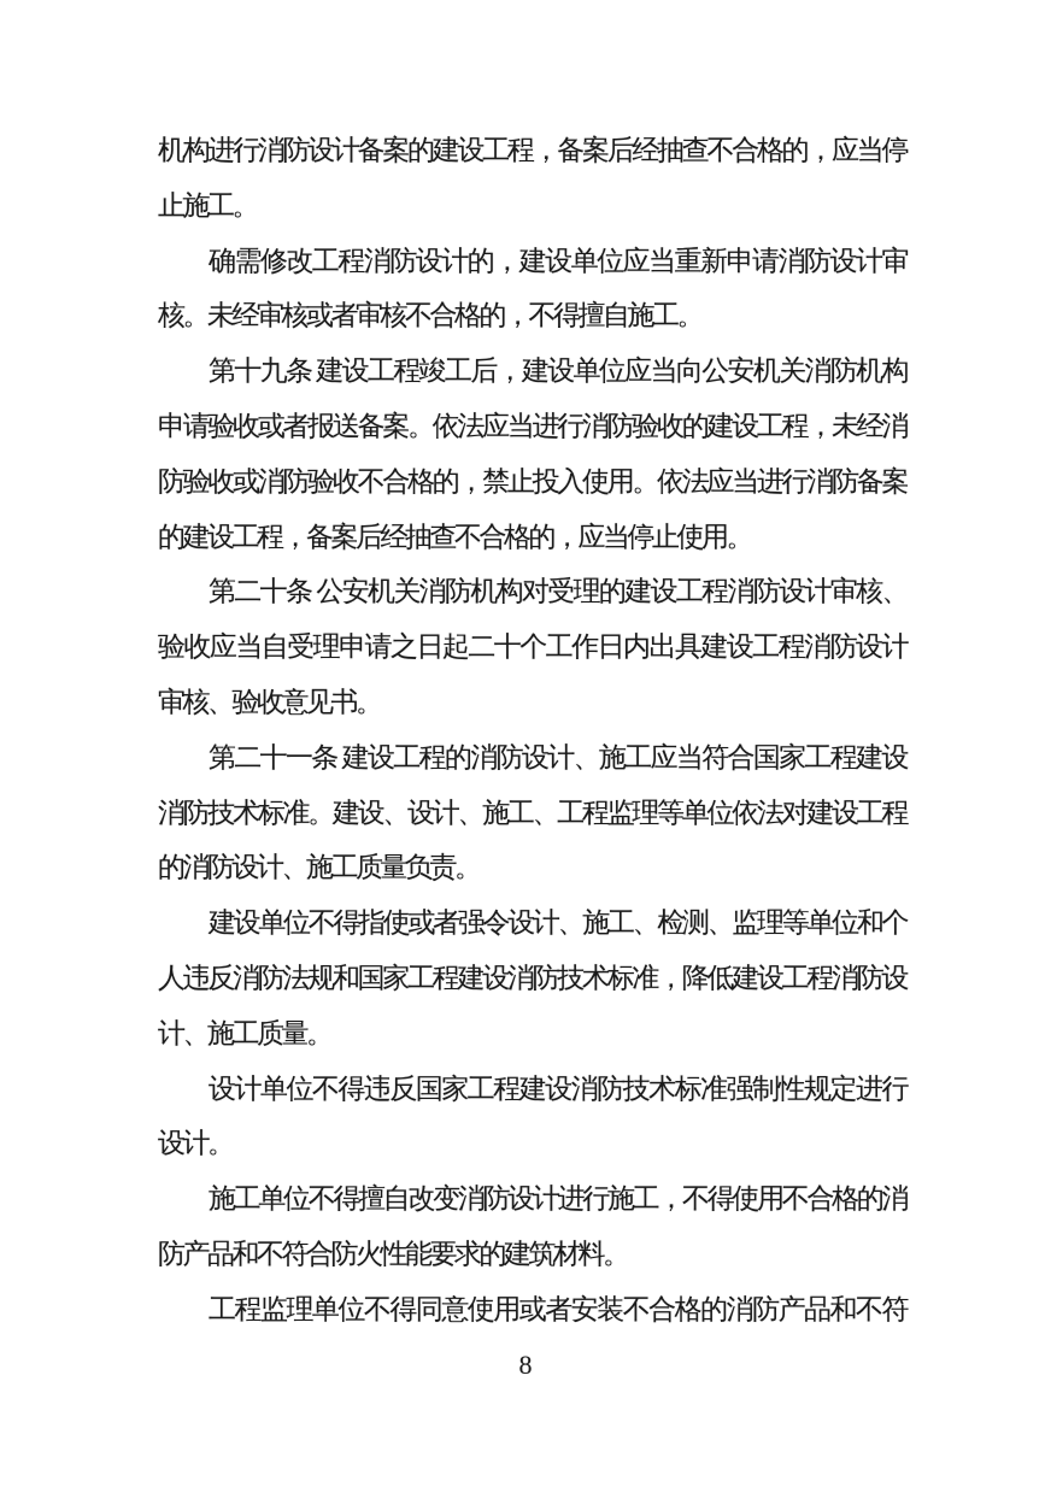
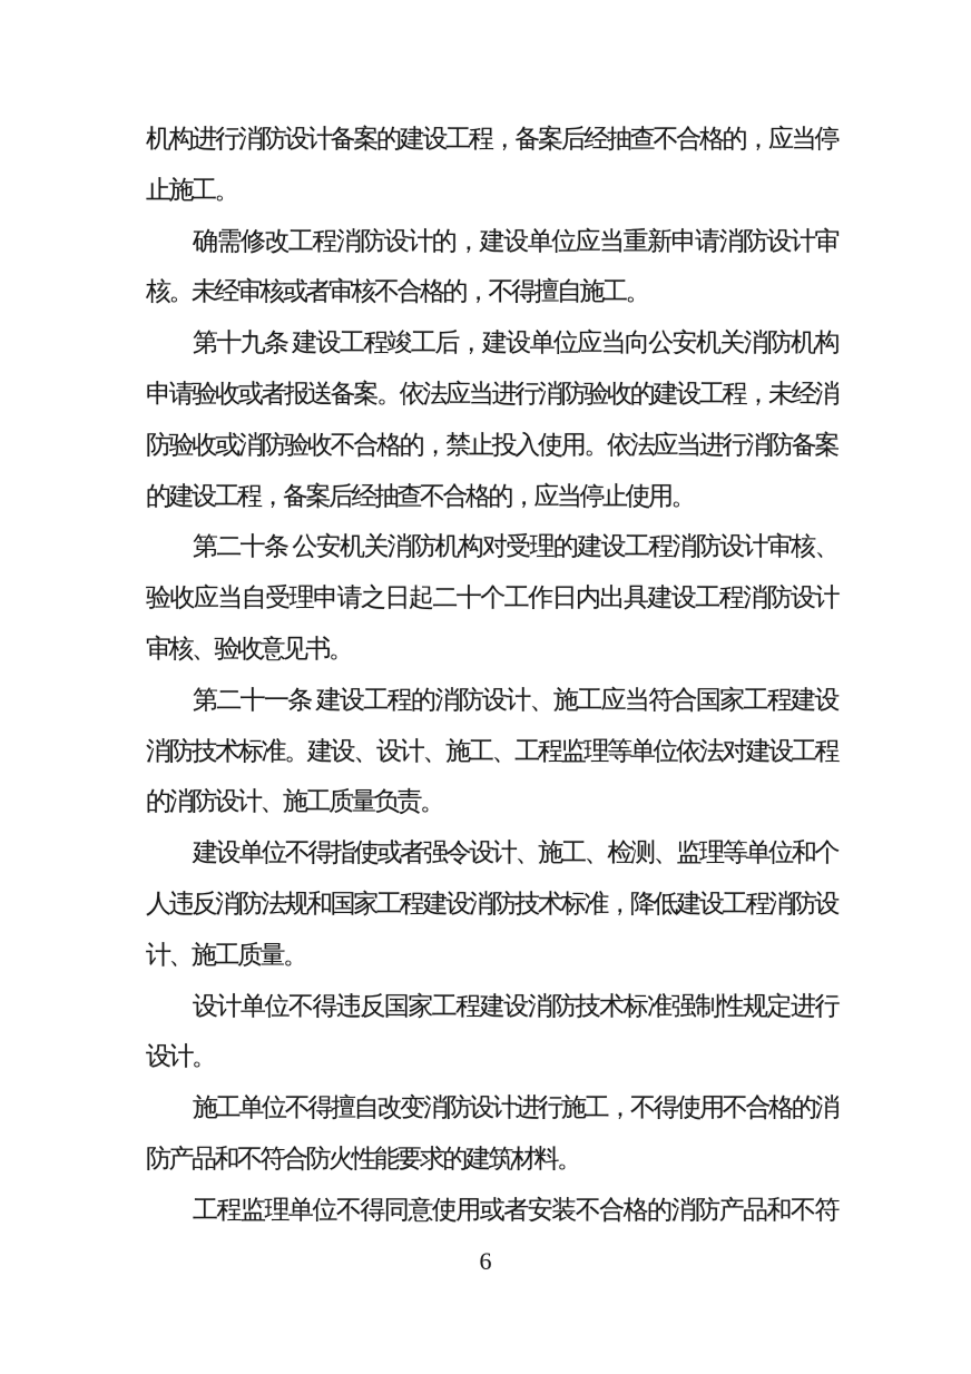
  机构进行消防设计备案的建设工程，备案后经抽查不合格的，应当停
  止施工。
  确需修改工程消防设计的，建设单位应当重新申请消防设计审
  核。未经审核或者审核不合格的，不得擅自施工。
  第十九条 建设工程竣工后，建设单位应当向公安机关消防机构
  申请验收或者报送备案。依法应当进行消防验收的建设工程，未经消
  防验收或消防验收不合格的，禁止投入使用。依法应当进行消防备案
  的建设工程，备案后经抽查不合格的，应当停止使用。
  第二十条 公安机关消防机构对受理的建设工程消防设计审核、
  验收应当自受理申请之日起二十个工作日内出具建设工程消防设计
  审核、验收意见书。
  第二十一条 建设工程的消防设计、施工应当符合国家工程建设
  消防技术标准。建设、设计、施工、工程监理等单位依法对建设工程
  的消防设计、施工质量负责。
  建设单位不得指使或者强令设计、施工、检测、监理等单位和个
  人违反消防法规和国家工程建设消防技术标准，降低建设工程消防设
  计、施工质量。
  设计单位不得违反国家工程建设消防技术标准强制性规定进行
  设计。
  施工单位不得擅自改变消防设计进行施工，不得使用不合格的消
  防产品和不符合防火性能要求的建筑材料。
  工程监理单位不得同意使用或者安装不合格的消防产品和不符
- 8
+ 6
